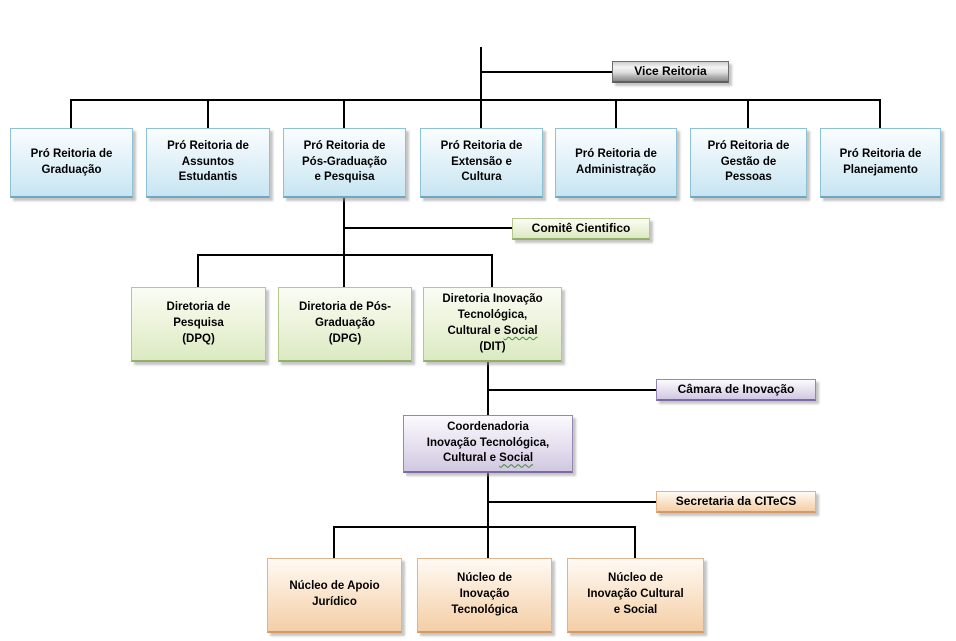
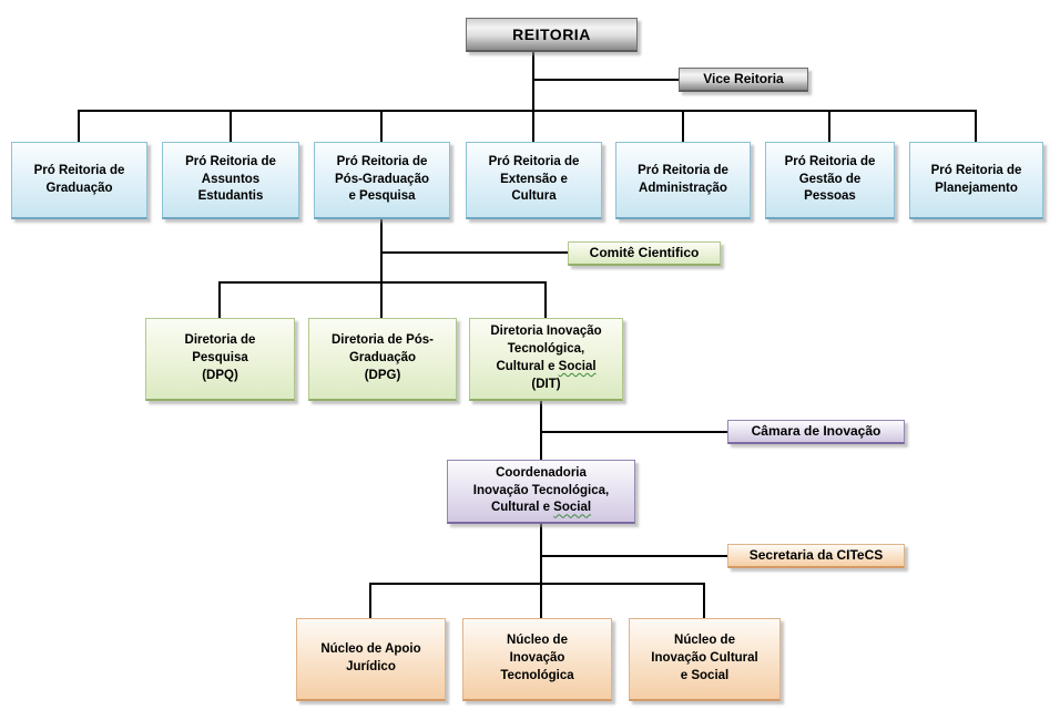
+ REITORIA
  Vice Reitoria
  Pró Reitoria de
  Graduação
  Pró Reitoria de
  Assuntos
  Estudantis
  Pró Reitoria de
  Pós-Graduação
  e Pesquisa
  Pró Reitoria de
  Extensão e
  Cultura
  Pró Reitoria de
  Administração
  Pró Reitoria de
  Gestão de
  Pessoas
  Pró Reitoria de
  Planejamento
  Comitê Cientifico
  Diretoria de
  Pesquisa
  (DPQ)
  Diretoria de Pós-
  Graduação
  (DPG)
  Diretoria Inovação
  Tecnológica,
  Cultural e Social
  (DIT)
  Câmara de Inovação
  Coordenadoria
  Inovação Tecnológica,
  Cultural e Social
  Secretaria da CITeCS
  Núcleo de Apoio
  Jurídico
  Núcleo de
  Inovação
  Tecnológica
  Núcleo de
  Inovação Cultural
  e Social
